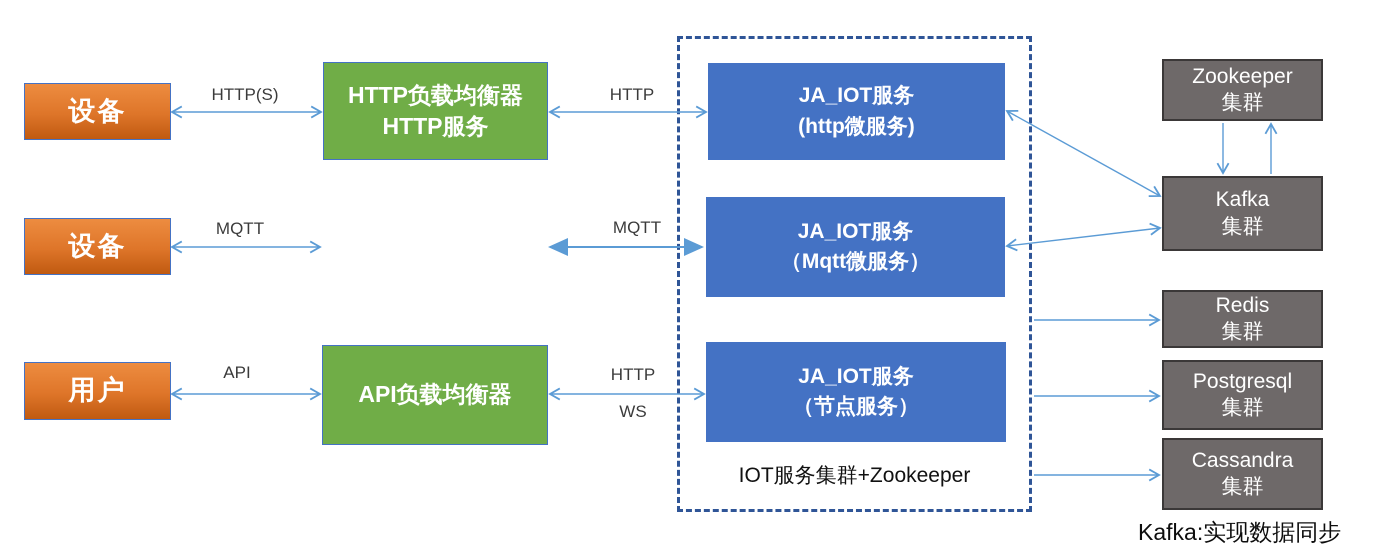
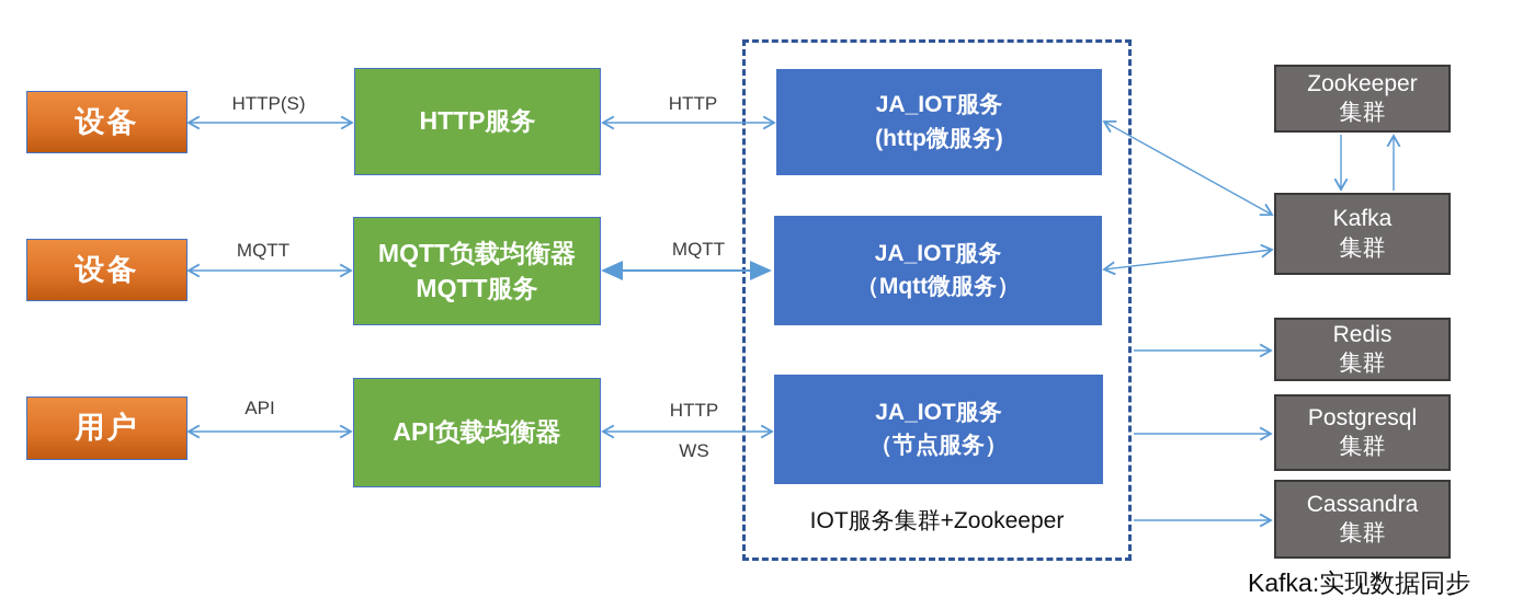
  设备
  设备
  用户
- HTTP负载均衡器
  HTTP服务
+ MQTT负载均衡器
+ MQTT服务
  API负载均衡器
  JA_IOT服务
  (http微服务)
  JA_IOT服务
  （Mqtt微服务）
  JA_IOT服务
  （节点服务）
  IOT服务集群+Zookeeper
  Zookeeper
  集群
  Kafka
  集群
  Redis
  集群
  Postgresql
  集群
  Cassandra
  集群
  HTTP(S)
  HTTP
  MQTT
  MQTT
  API
  HTTP
  WS
  Kafka:实现数据同步
